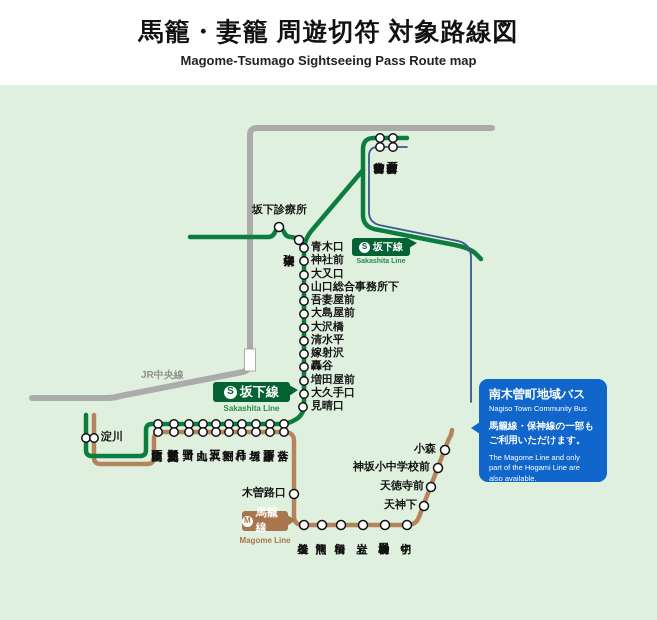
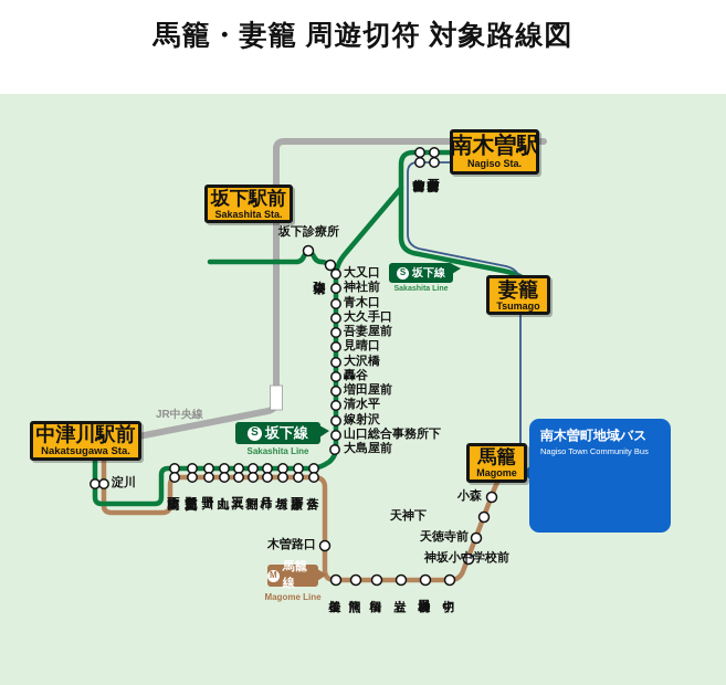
  馬籠・妻籠 周遊切符 対象路線図
- Magome-Tsumago Sightseeing Pass Route map
  JR中央線
  坂下診療所
- 青木口
+ 大又口
  神社前
- 大又口
+ 青木口
- 山口総合事務所下
+ 大久手口
  吾妻屋前
- 大島屋前
+ 見晴口
  大沢橋
- 清水平
+ 轟谷
- 嫁射沢
+ 増田屋前
- 轟谷
+ 清水平
- 増田屋前
+ 嫁射沢
- 大久手口
+ 山口総合事務所下
- 見晴口
+ 大島屋前
  淀川
  木曽路口
- 天神下
+ 神坂小中学校前
  天徳寺前
- 神坂小中学校前
+ 天神下
  小森
  S
  坂下線
  S
  坂下線
  Sakashita Line
  M
  馬籠線
  Magome Line
+ 南木曽駅
+ Nagiso Sta.
+ 坂下駅前
+ Sakashita Sta.
+ 妻籠
+ Tsumago
+ 中津川駅前
+ Nakatsugawa Sta.
+ 馬籠
+ Magome
  南木曽町地域バス
  Nagiso Town Community Bus
- 馬籠線・保神線の一部も
- ご利用いただけます。
- The Magome Line and only
- part of the Hogami Line are
- also available.
